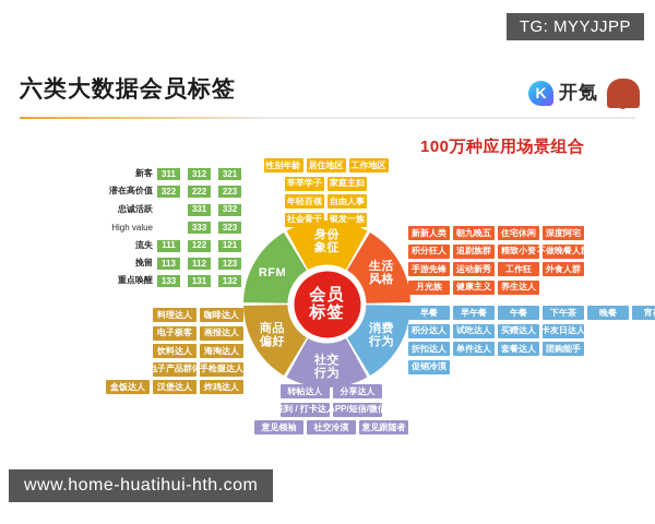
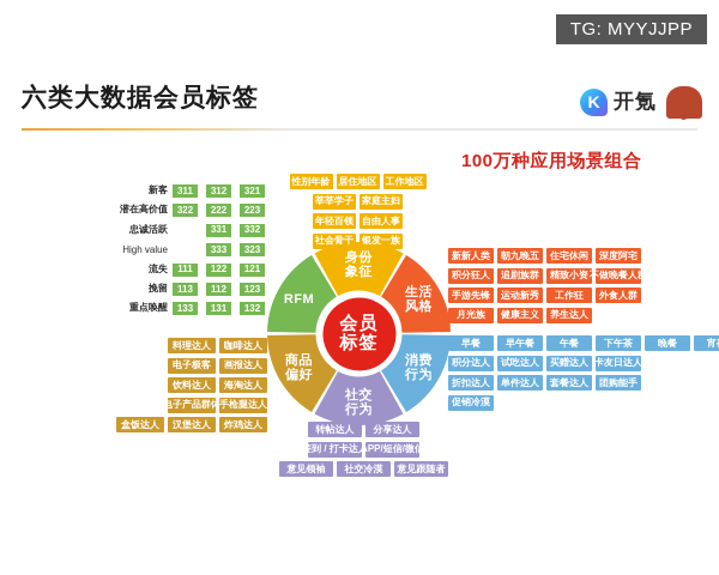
  TG: MYYJJPP
  六类大数据会员标签
  K
  开氪
  100万种应用场景组合
  会员
  标签
  身份
  象征
  生活
  风格
  消费
  行为
  社交
  行为
  商品
  偏好
  RFM
  新客
  311
  312
  321
  潜在高价值
  322
  222
  223
  忠诚活跃
  331
  332
  High value
  333
  323
  流失
  111
  122
  121
  挽留
  113
  112
  123
  重点唤醒
  133
  131
  132
  性别年龄
  居住地区
  工作地区
  莘莘学子
  家庭主妇
  年轻百领
  自由人事
  社会骨干
  银发一族
  新新人类
  朝九晚五
  住宅休闲
  深度阿宅
  积分狂人
  追剧族群
  精致小资
  手游先锋
  运动新秀
  工作狂
  外食人群
  月光族
  健康主义
  养生达人
  早餐
  早午餐
  午餐
  下午茶
  晚餐
  积分达人
  试吃达人
  买赠达人
  卡友日达人
  折扣达人
  单件达人
  套餐达人
  团购能手
  促销冷漠
  料理达人
  咖啡达人
  电子极客
  画报达人
  饮料达人
  海淘达人
  电子产品群
  手枪腿达人
  盒饭达人
  汉堡达人
  炸鸡达人
  转帖达人
  分享达人
  签到 / 打卡达
  APP/短信/微信
  意见领袖
  社交冷漠
  意见跟随者
- www.home-huatihui-hth.com
